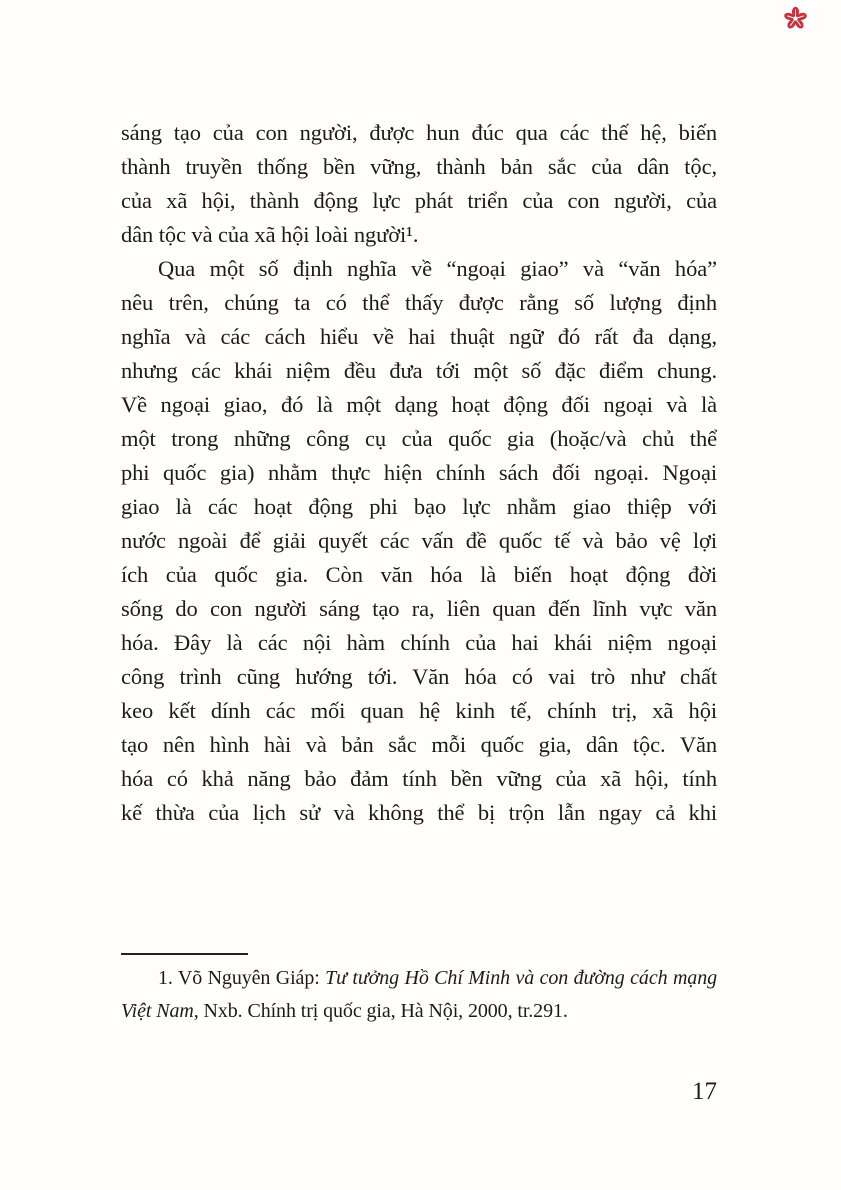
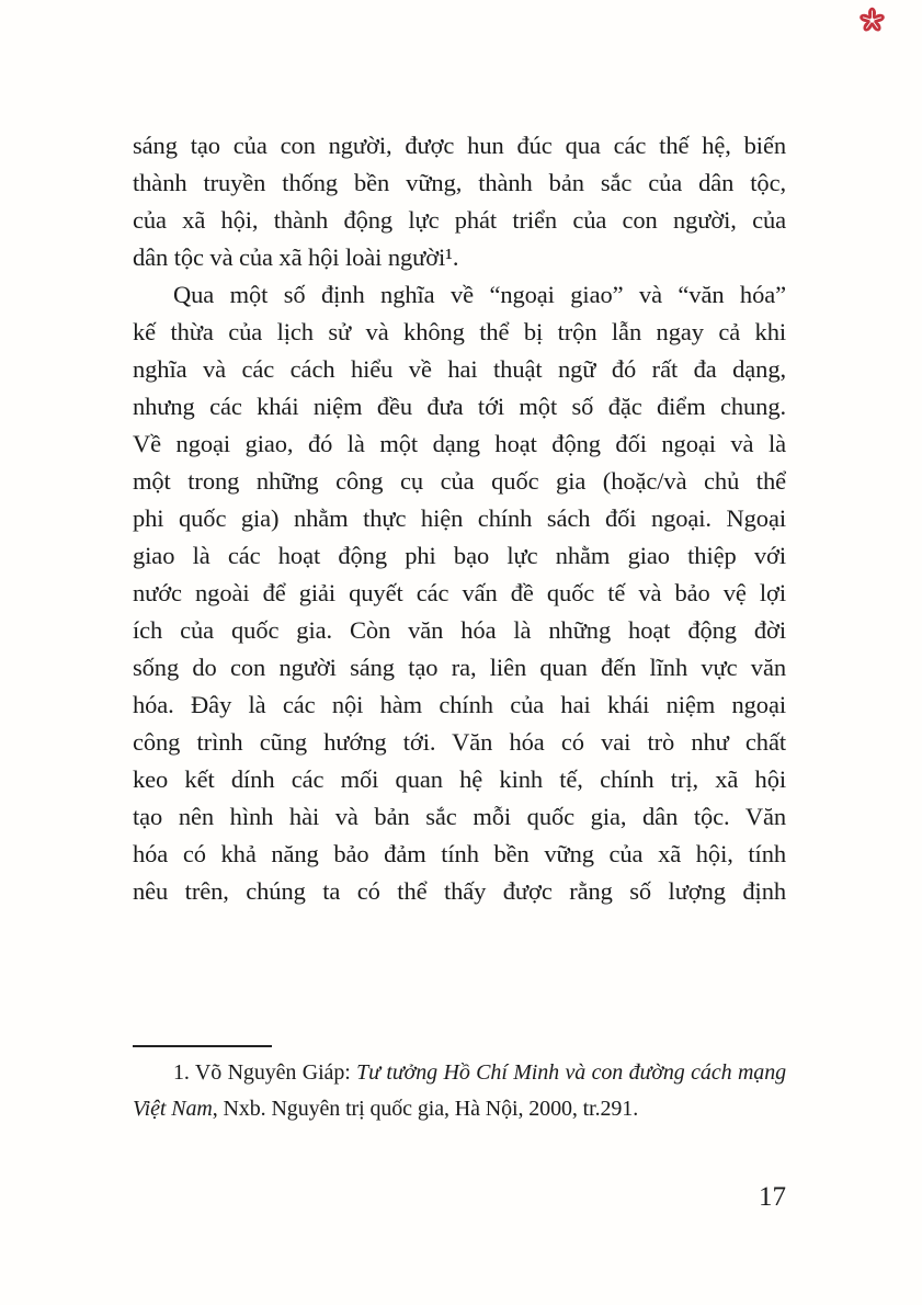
  sáng tạo của con người, được hun đúc qua các thế hệ, biến
  thành truyền thống bền vững, thành bản sắc của dân tộc,
  của xã hội, thành động lực phát triển của con người, của
  dân tộc và của xã hội loài người¹.
  Qua một số định nghĩa về “ngoại giao” và “văn hóa”
- nêu trên, chúng ta có thể thấy được rằng số lượng định
+ kế thừa của lịch sử và không thể bị trộn lẫn ngay cả khi
  nghĩa và các cách hiểu về hai thuật ngữ đó rất đa dạng,
  nhưng các khái niệm đều đưa tới một số đặc điểm chung.
  Về ngoại giao, đó là một dạng hoạt động đối ngoại và là
  một trong những công cụ của quốc gia (hoặc/và chủ thể
  phi quốc gia) nhằm thực hiện chính sách đối ngoại. Ngoại
  giao là các hoạt động phi bạo lực nhằm giao thiệp với
  nước ngoài để giải quyết các vấn đề quốc tế và bảo vệ lợi
- ích của quốc gia. Còn văn hóa là biến hoạt động đời
+ ích của quốc gia. Còn văn hóa là những hoạt động đời
  sống do con người sáng tạo ra, liên quan đến lĩnh vực văn
  hóa. Đây là các nội hàm chính của hai khái niệm ngoại
  công trình cũng hướng tới. Văn hóa có vai trò như chất
  keo kết dính các mối quan hệ kinh tế, chính trị, xã hội
  tạo nên hình hài và bản sắc mỗi quốc gia, dân tộc. Văn
  hóa có khả năng bảo đảm tính bền vững của xã hội, tính
- kế thừa của lịch sử và không thể bị trộn lẫn ngay cả khi
+ nêu trên, chúng ta có thể thấy được rằng số lượng định
- 1. Võ Nguyên Giáp: Tư tưởng Hồ Chí Minh và con đường cách mạng Việt Nam, Nxb. Chính trị quốc gia, Hà Nội, 2000, tr.291.
+ 1. Võ Nguyên Giáp: Tư tưởng Hồ Chí Minh và con đường cách mạng Việt Nam, Nxb. Nguyên trị quốc gia, Hà Nội, 2000, tr.291.
  17
